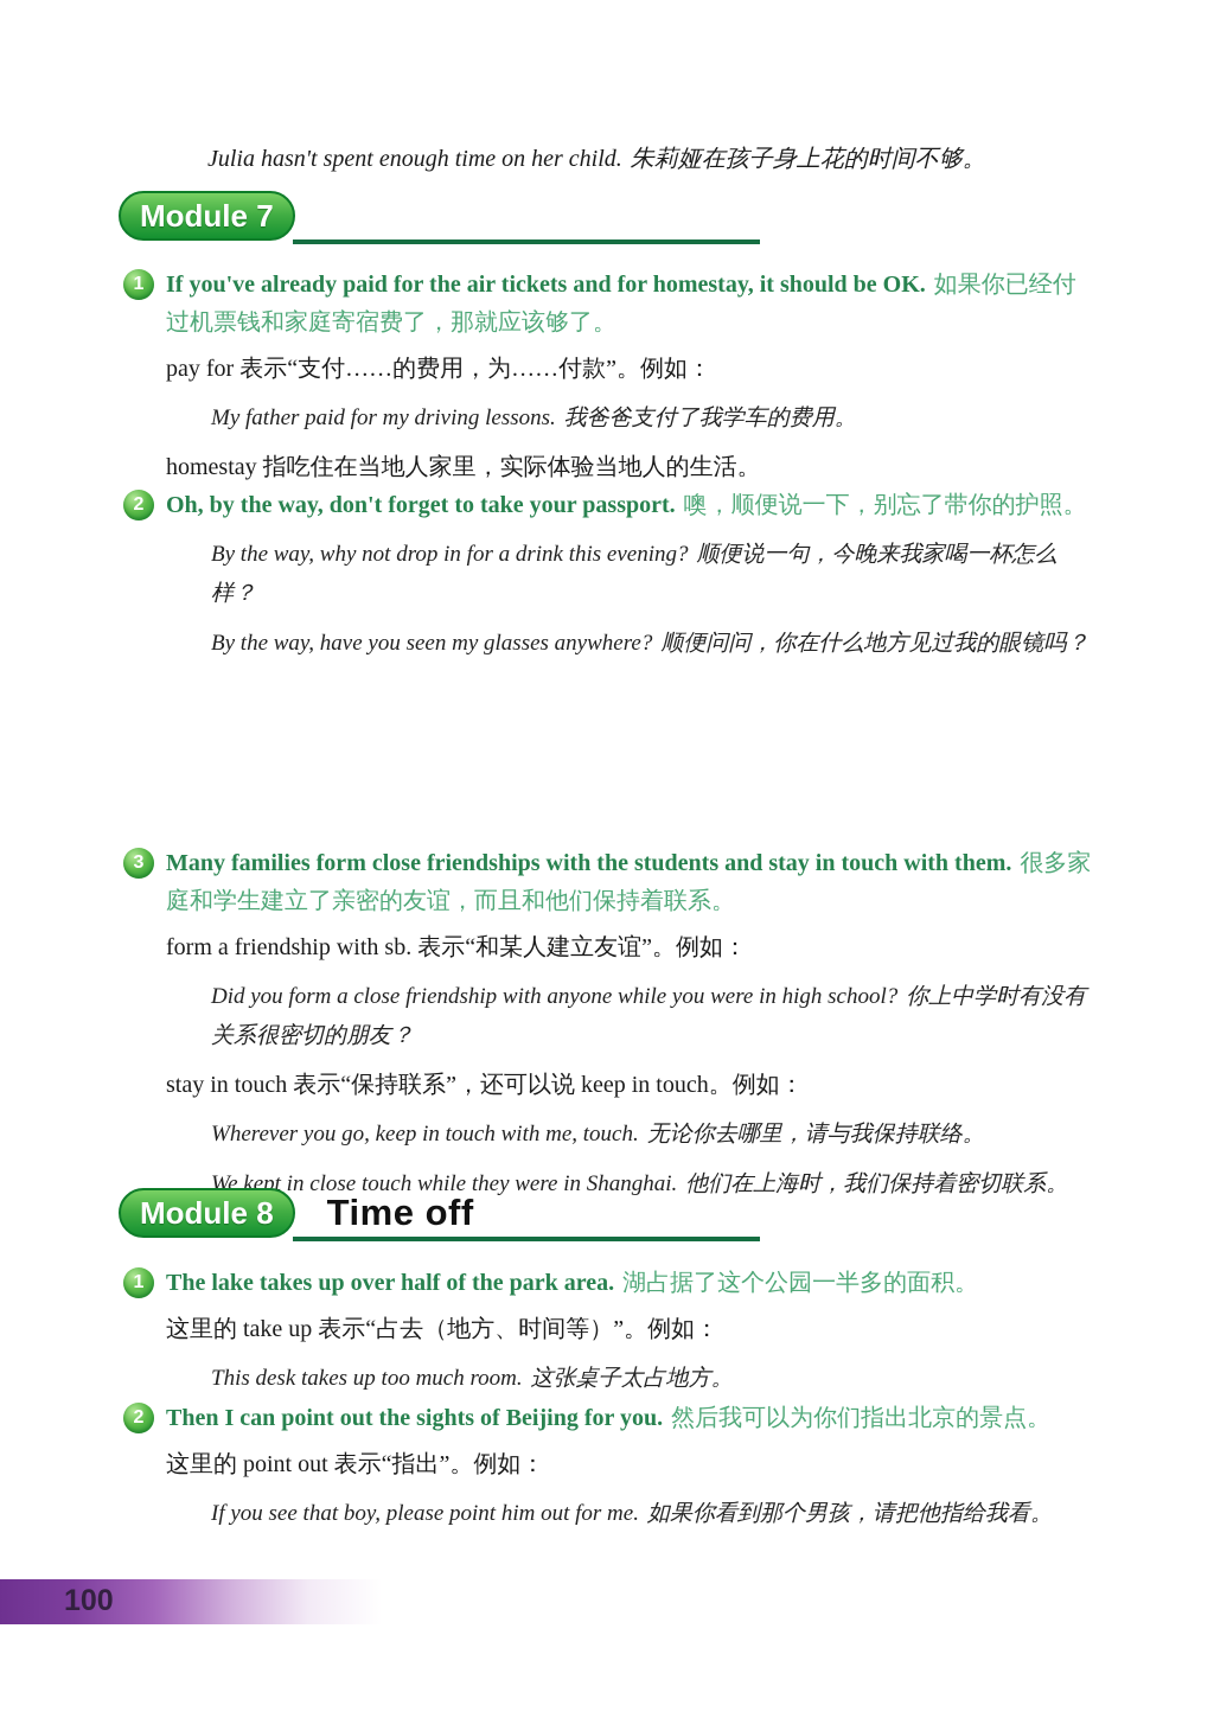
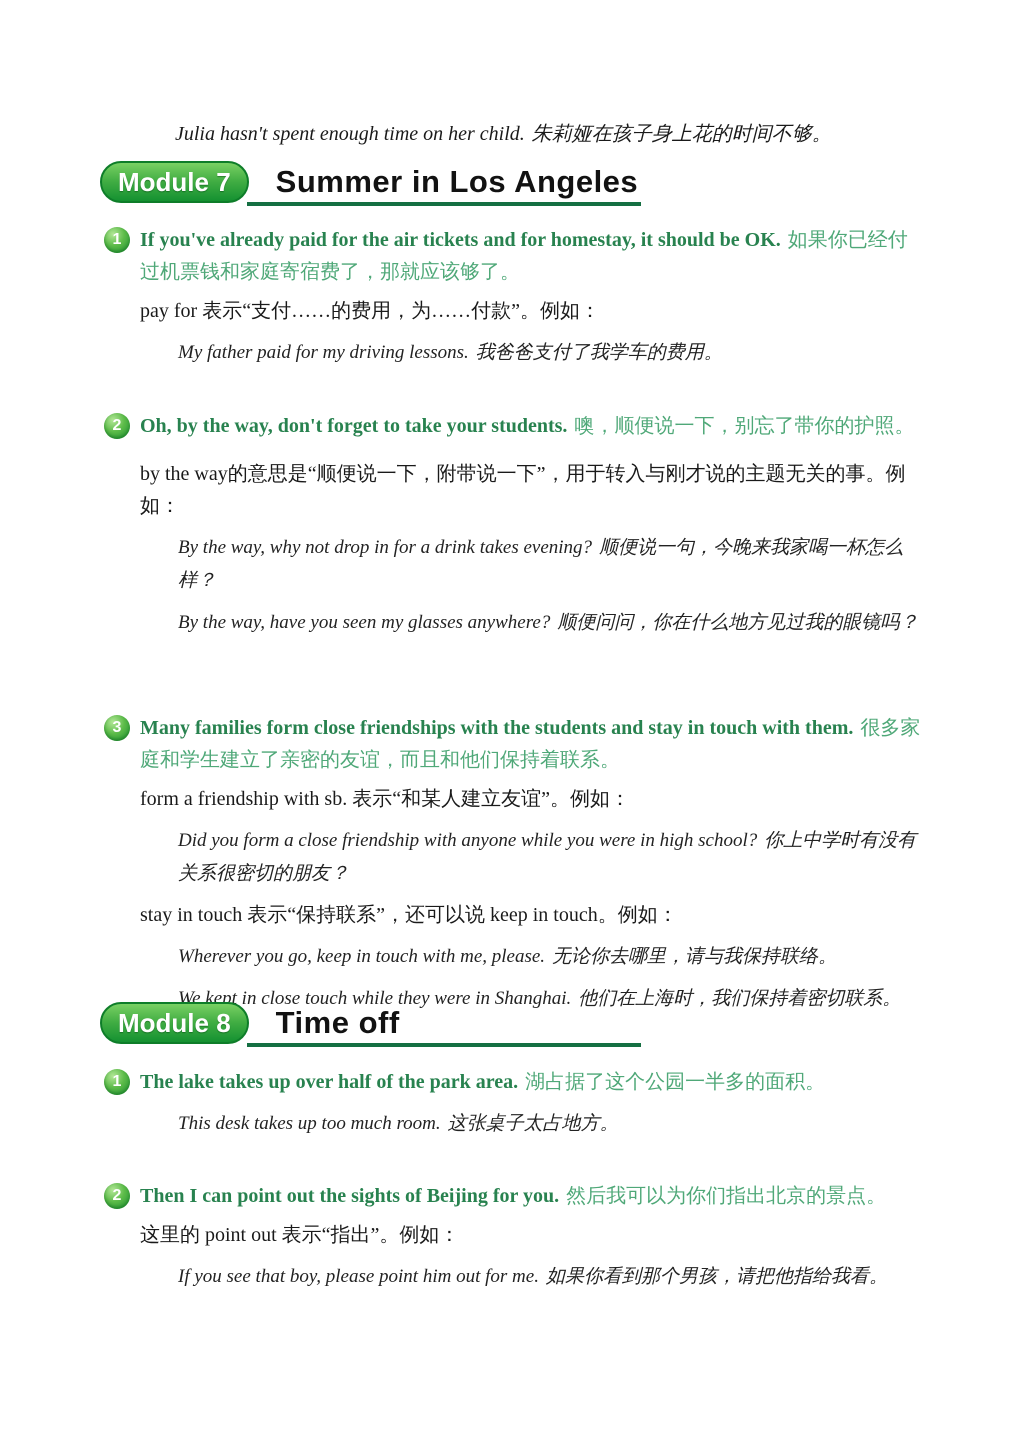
  Julia hasn't spent enough time on her child. 朱莉娅在孩子身上花的时间不够。
  Module 7
+ Summer in Los Angeles
  1
  If you've already paid for the air tickets and for homestay, it should be OK. 如果你已经付过机票钱和家庭寄宿费了，那就应该够了。
  pay for 表示“支付……的费用，为……付款”。例如：
  My father paid for my driving lessons. 我爸爸支付了我学车的费用。
- homestay 指吃住在当地人家里，实际体验当地人的生活。
  2
- Oh, by the way, don't forget to take your passport. 噢，顺便说一下，别忘了带你的护照。
+ Oh, by the way, don't forget to take your students. 噢，顺便说一下，别忘了带你的护照。
+ by the way的意思是“顺便说一下，附带说一下”，用于转入与刚才说的主题无关的事。例如：
- By the way, why not drop in for a drink this evening? 顺便说一句，今晚来我家喝一杯怎么样？
+ By the way, why not drop in for a drink takes evening? 顺便说一句，今晚来我家喝一杯怎么样？
  By the way, have you seen my glasses anywhere? 顺便问问，你在什么地方见过我的眼镜吗？
  3
  Many families form close friendships with the students and stay in touch with them. 很多家庭和学生建立了亲密的友谊，而且和他们保持着联系。
  form a friendship with sb. 表示“和某人建立友谊”。例如：
  Did you form a close friendship with anyone while you were in high school? 你上中学时有没有关系很密切的朋友？
  stay in touch 表示“保持联系”，还可以说 keep in touch。例如：
- Wherever you go, keep in touch with me, touch. 无论你去哪里，请与我保持联络。
+ Wherever you go, keep in touch with me, please. 无论你去哪里，请与我保持联络。
  We kept in close touch while they were in Shanghai. 他们在上海时，我们保持着密切联系。
  Module 8
  Time off
  1
  The lake takes up over half of the park area. 湖占据了这个公园一半多的面积。
- 这里的 take up 表示“占去（地方、时间等）”。例如：
  This desk takes up too much room. 这张桌子太占地方。
  2
  Then I can point out the sights of Beijing for you. 然后我可以为你们指出北京的景点。
  这里的 point out 表示“指出”。例如：
  If you see that boy, please point him out for me. 如果你看到那个男孩，请把他指给我看。
- 100
